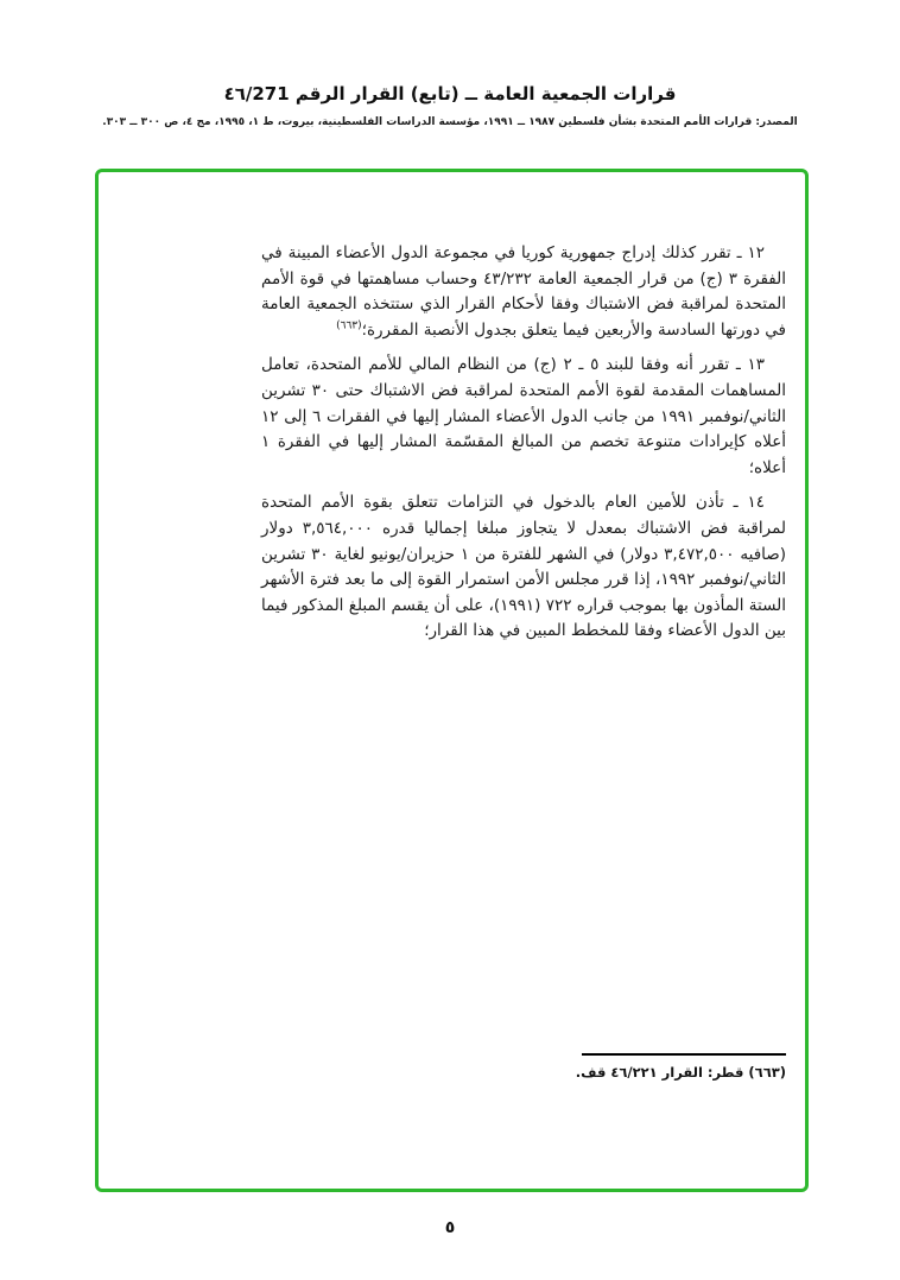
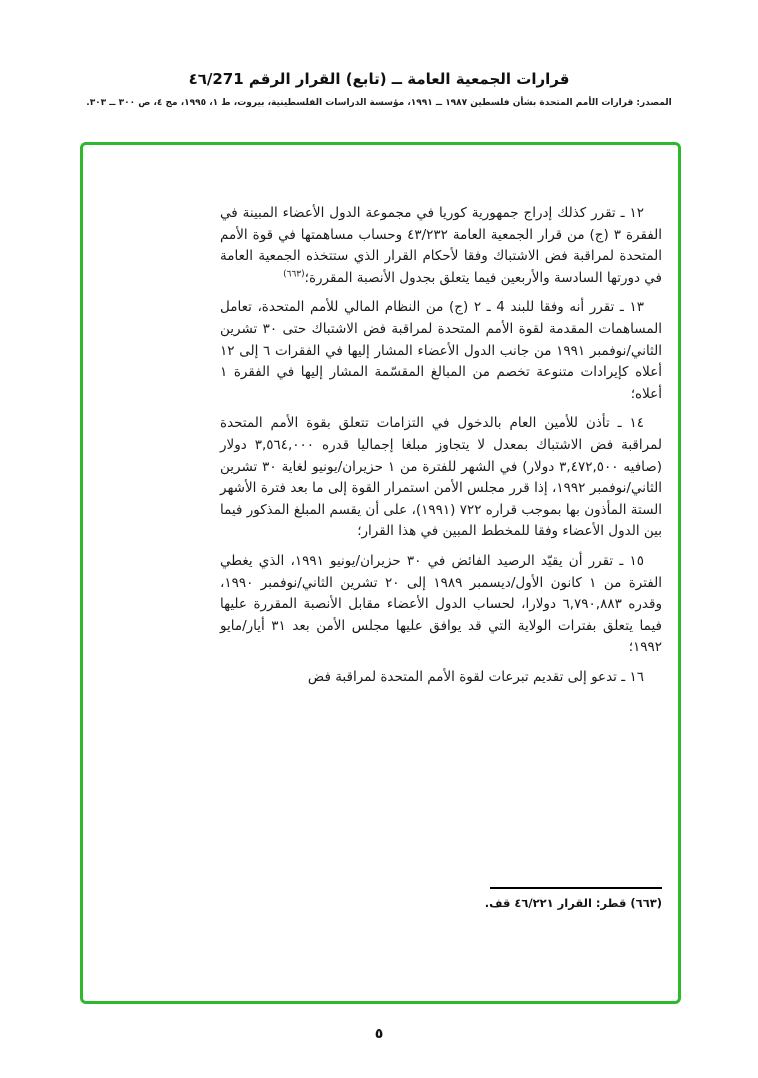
  قرارات الجمعية العامة ــ (تابع) القرار الرقم ٤٦/271
  المصدر: قرارات الأمم المتحدة بشأن فلسطين ١٩٨٧ ــ ١٩٩١، مؤسسة الدراسات الفلسطينية، بيروت، ط ١، ١٩٩٥، مج ٤، ص ٣٠٠ ــ ٣٠٣.
  ١٢ ـ تقرر كذلك إدراج جمهورية كوريا في مجموعة الدول الأعضاء المبينة في الفقرة ٣ (ج) من قرار الجمعية العامة ٤٣/٢٣٢ وحساب مساهمتها في قوة الأمم المتحدة لمراقبة فض الاشتباك وفقا لأحكام القرار الذي ستتخذه الجمعية العامة في دورتها السادسة والأربعين فيما يتعلق بجدول الأنصبة المقررة؛(٦٦٣)
- ١٣ ـ تقرر أنه وفقا للبند ٥ ـ ٢ (ج) من النظام المالي للأمم المتحدة، تعامل المساهمات المقدمة لقوة الأمم المتحدة لمراقبة فض الاشتباك حتى ٣٠ تشرين الثاني/نوفمبر ١٩٩١ من جانب الدول الأعضاء المشار إليها في الفقرات ٦ إلى ١٢ أعلاه كإيرادات متنوعة تخصم من المبالغ المقسّمة المشار إليها في الفقرة ١ أعلاه؛
+ ١٣ ـ تقرر أنه وفقا للبند 4 ـ ٢ (ج) من النظام المالي للأمم المتحدة، تعامل المساهمات المقدمة لقوة الأمم المتحدة لمراقبة فض الاشتباك حتى ٣٠ تشرين الثاني/نوفمبر ١٩٩١ من جانب الدول الأعضاء المشار إليها في الفقرات ٦ إلى ١٢ أعلاه كإيرادات متنوعة تخصم من المبالغ المقسّمة المشار إليها في الفقرة ١ أعلاه؛
  ١٤ ـ تأذن للأمين العام بالدخول في التزامات تتعلق بقوة الأمم المتحدة لمراقبة فض الاشتباك بمعدل لا يتجاوز مبلغا إجماليا قدره ٣,٥٦٤,٠٠٠ دولار (صافيه ٣,٤٧٢,٥٠٠ دولار) في الشهر للفترة من ١ حزيران/يونيو لغاية ٣٠ تشرين الثاني/نوفمبر ١٩٩٢، إذا قرر مجلس الأمن استمرار القوة إلى ما بعد فترة الأشهر الستة المأذون بها بموجب قراره ٧٢٢ (١٩٩١)، على أن يقسم المبلغ المذكور فيما بين الدول الأعضاء وفقا للمخطط المبين في هذا القرار؛
+ ١٥ ـ تقرر أن يقيّد الرصيد الفائض في ٣٠ حزيران/يونيو ١٩٩١، الذي يغطي الفترة من ١ كانون الأول/ديسمبر ١٩٨٩ إلى ٢٠ تشرين الثاني/نوفمبر ١٩٩٠، وقدره ٦,٧٩٠,٨٨٣ دولارا، لحساب الدول الأعضاء مقابل الأنصبة المقررة عليها فيما يتعلق بفترات الولاية التي قد يوافق عليها مجلس الأمن بعد ٣١ أيار/مايو ١٩٩٢؛
+ ١٦ ـ تدعو إلى تقديم تبرعات لقوة الأمم المتحدة لمراقبة فض
  (٦٦٣) قطر: القرار ٤٦/٢٢١ قف.
  ٥
